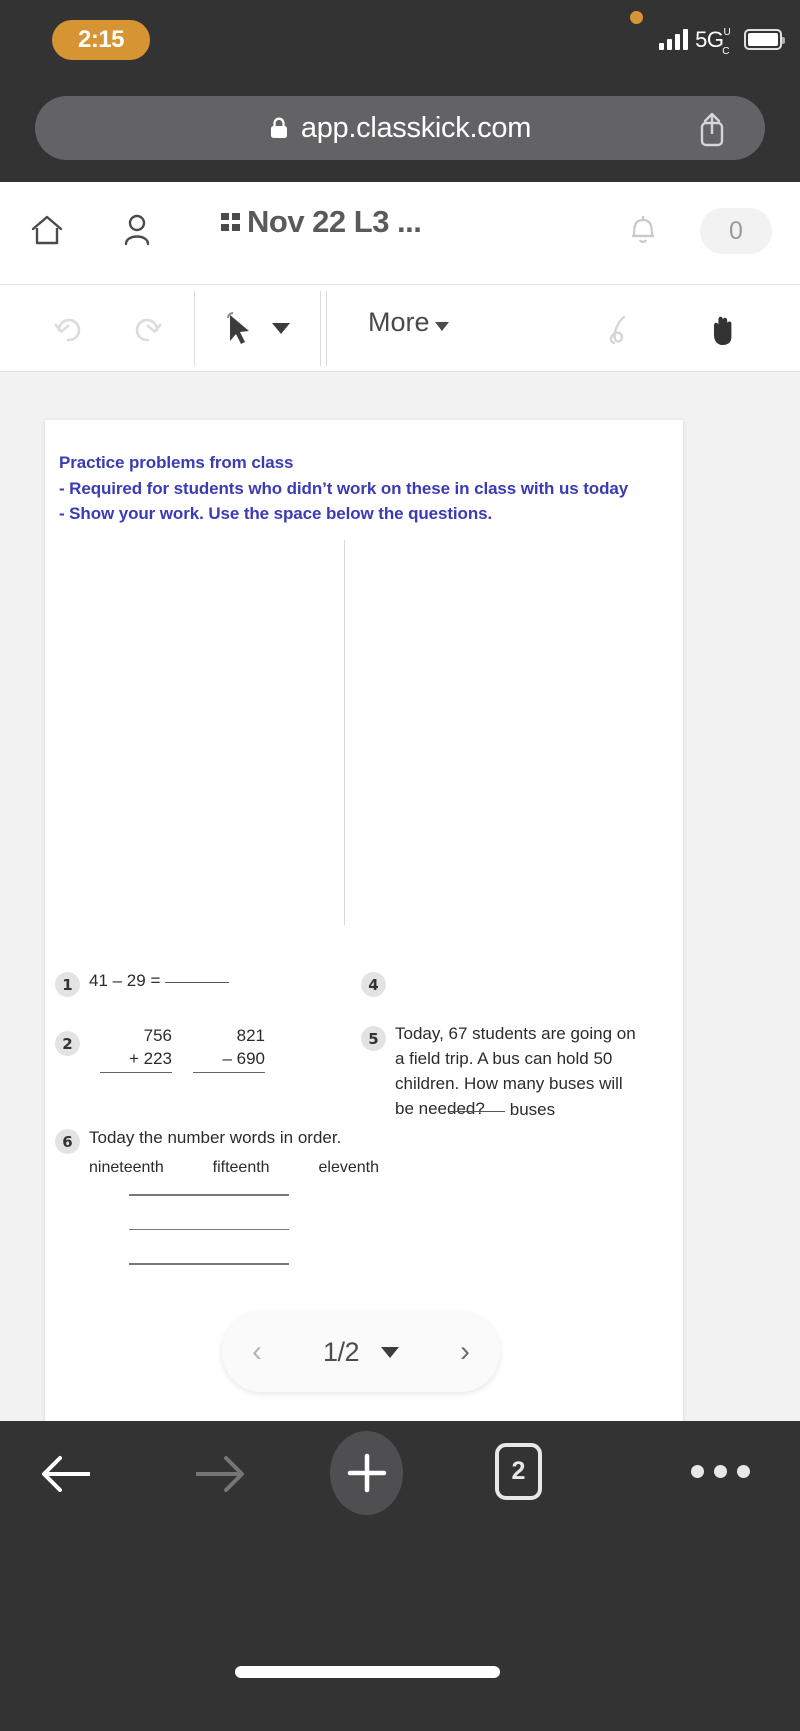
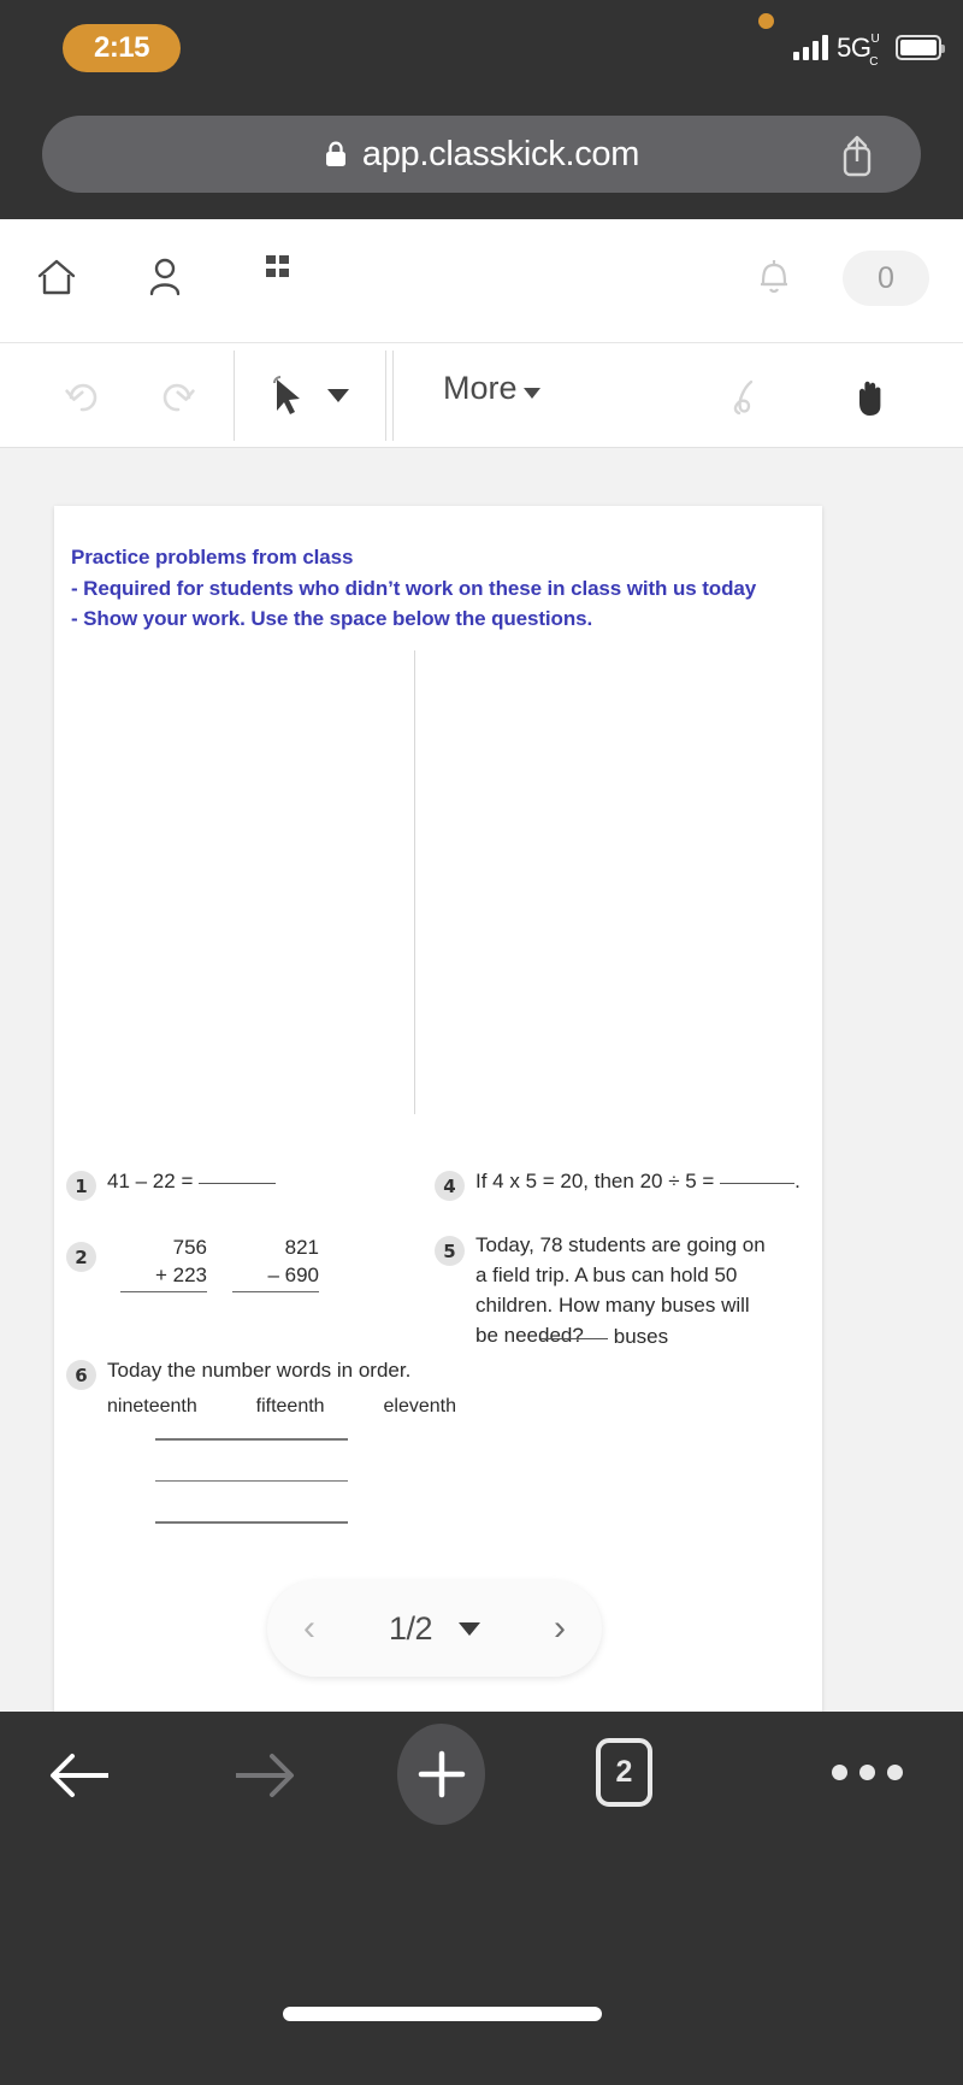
  2:15
  5GUC
  app.classkick.com
- Nov 22 L3 ...
  0
  More
  Practice problems from class
  - Required for students who didn’t work on these in class with us today
  - Show your work. Use the space below the questions.
  1
- 41 – 29 =
+ 41 – 22 =
  2
  756
  + 223
  821
  – 690
  6
  Today the number words in order.
  nineteenth
  fifteenth
  eleventh
  4
+ If 4 x 5 = 20, then 20 ÷ 5 = .
  5
- Today, 67 students are going on a field trip. A bus can hold 50 children. How many buses will be needed?
+ Today, 78 students are going on a field trip. A bus can hold 50 children. How many buses will be needed?
  buses
  ‹
  1/2
  ›
  2
